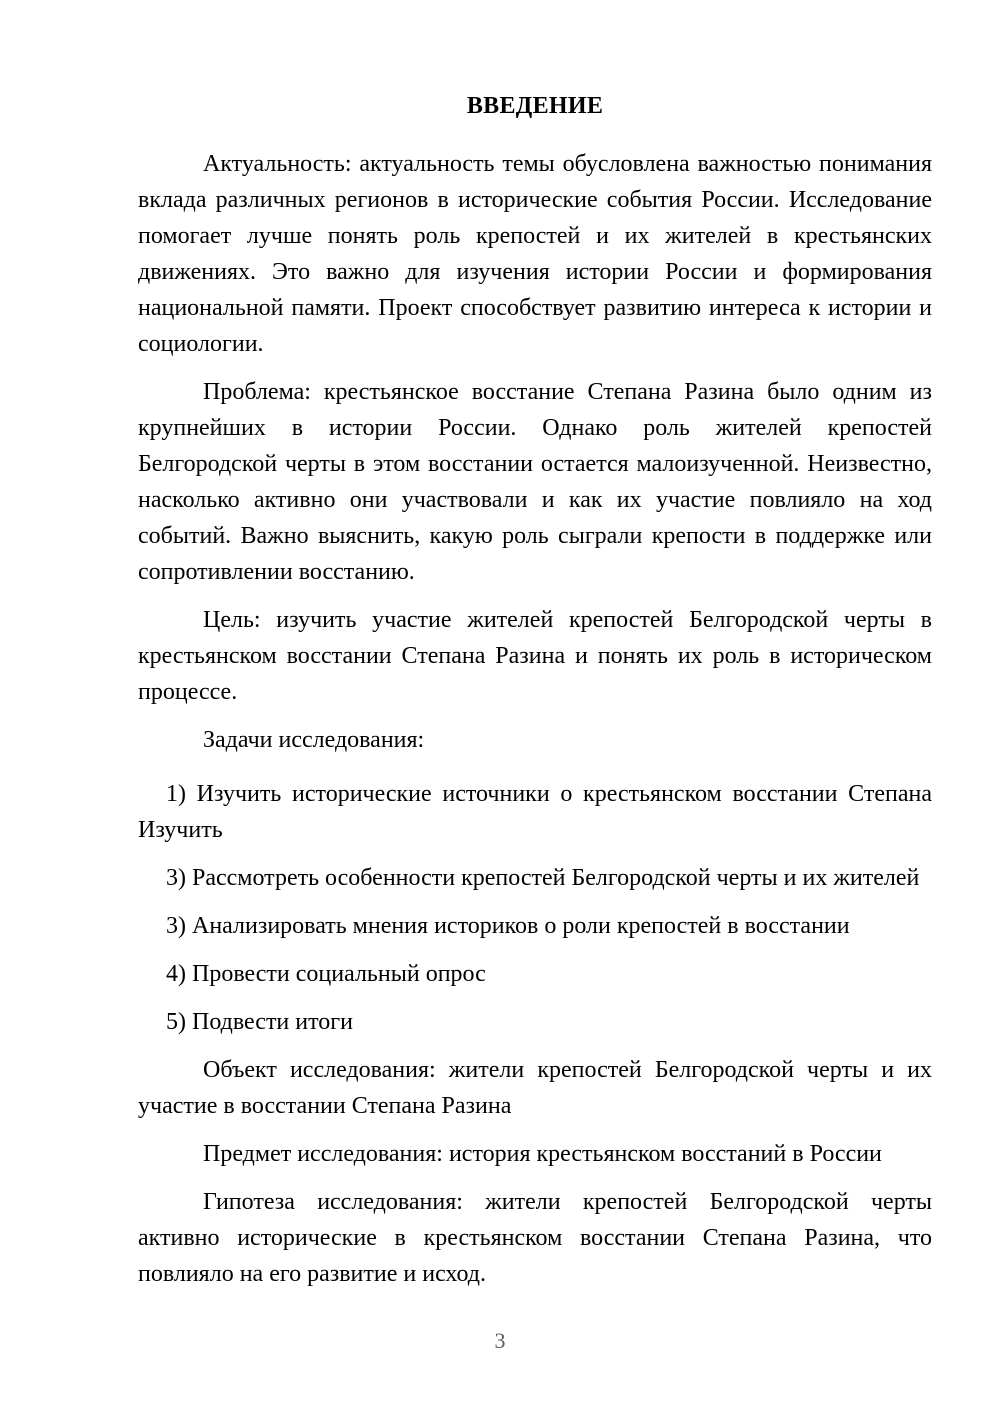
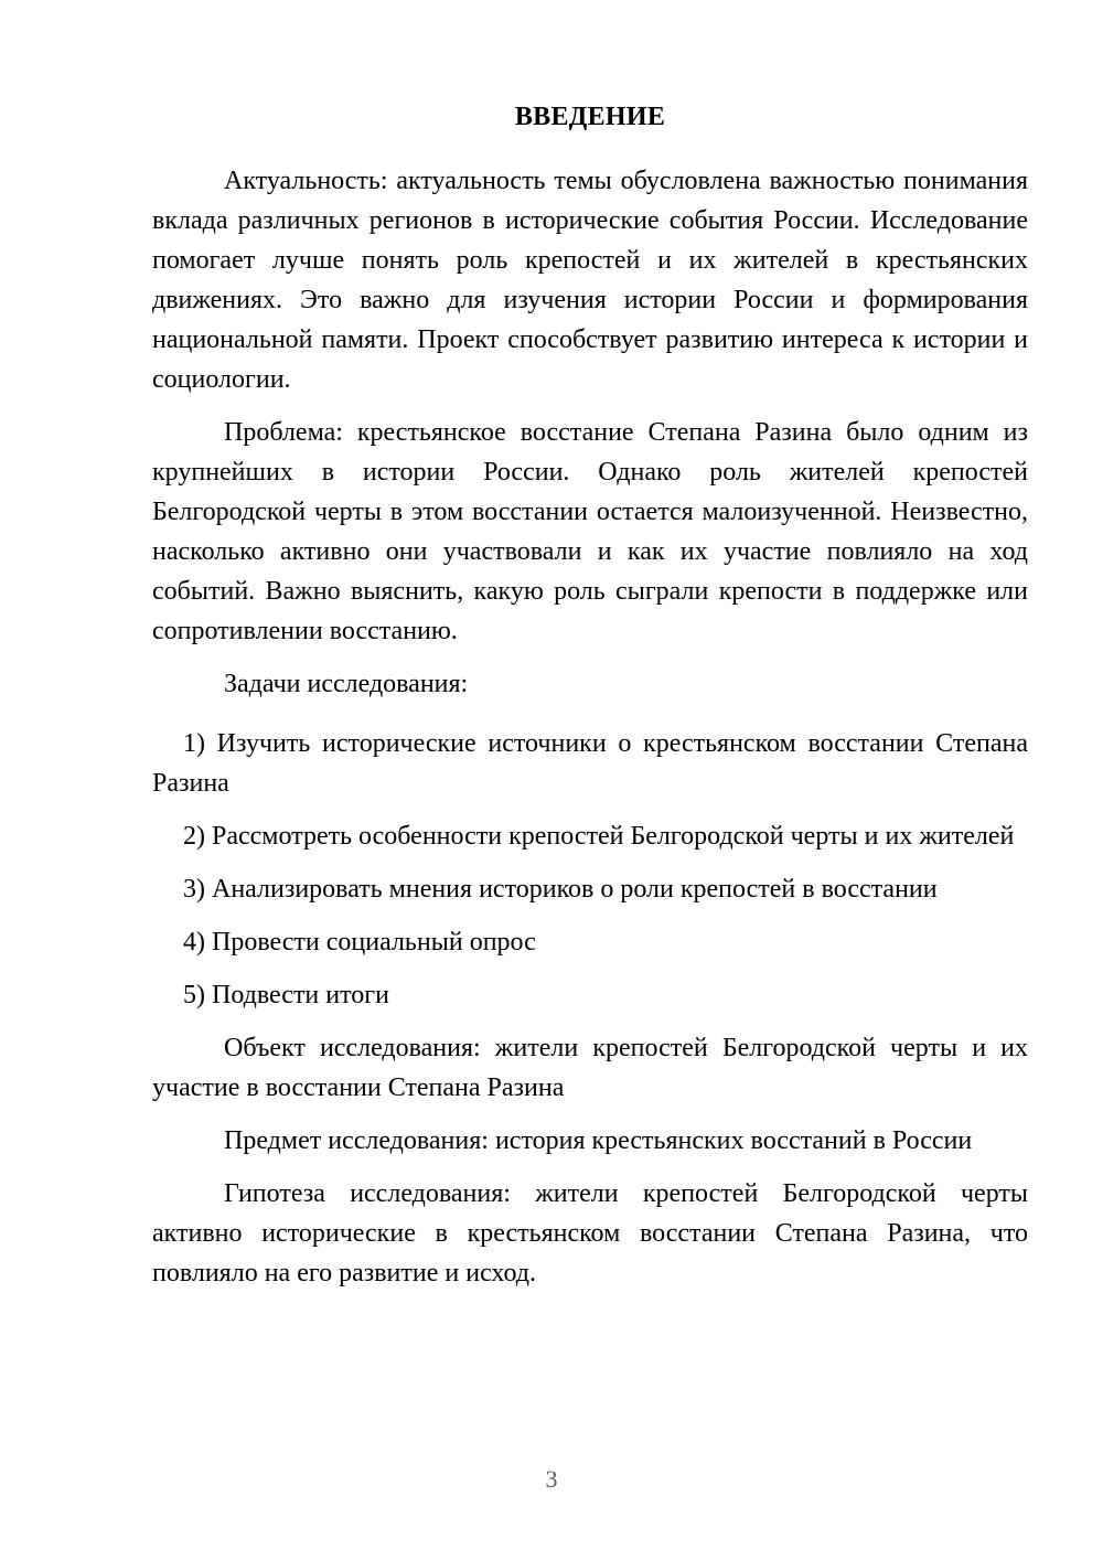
  ВВЕДЕНИЕ
  Актуальность: актуальность темы обусловлена важностью понимания вклада различных регионов в исторические события России. Исследование помогает лучше понять роль крепостей и их жителей в крестьянских движениях. Это важно для изучения истории России и формирования национальной памяти. Проект способствует развитию интереса к истории и социологии.
  Проблема: крестьянское восстание Степана Разина было одним из крупнейших в истории России. Однако роль жителей крепостей Белгородской черты в этом восстании остается малоизученной. Неизвестно, насколько активно они участвовали и как их участие повлияло на ход событий. Важно выяснить, какую роль сыграли крепости в поддержке или сопротивлении восстанию.
- Цель: изучить участие жителей крепостей Белгородской черты в крестьянском восстании Степана Разина и понять их роль в историческом процессе.
  Задачи исследования:
- 1) Изучить исторические источники о крестьянском восстании Степана Изучить
+ 1) Изучить исторические источники о крестьянском восстании Степана Разина
- 3) Рассмотреть особенности крепостей Белгородской черты и их жителей
+ 2) Рассмотреть особенности крепостей Белгородской черты и их жителей
  3) Анализировать мнения историков о роли крепостей в восстании
  4) Провести социальный опрос
  5) Подвести итоги
  Объект исследования: жители крепостей Белгородской черты и их участие в восстании Степана Разина
- Предмет исследования: история крестьянском восстаний в России
+ Предмет исследования: история крестьянских восстаний в России
  Гипотеза исследования: жители крепостей Белгородской черты активно исторические в крестьянском восстании Степана Разина, что повлияло на его развитие и исход.
  3
